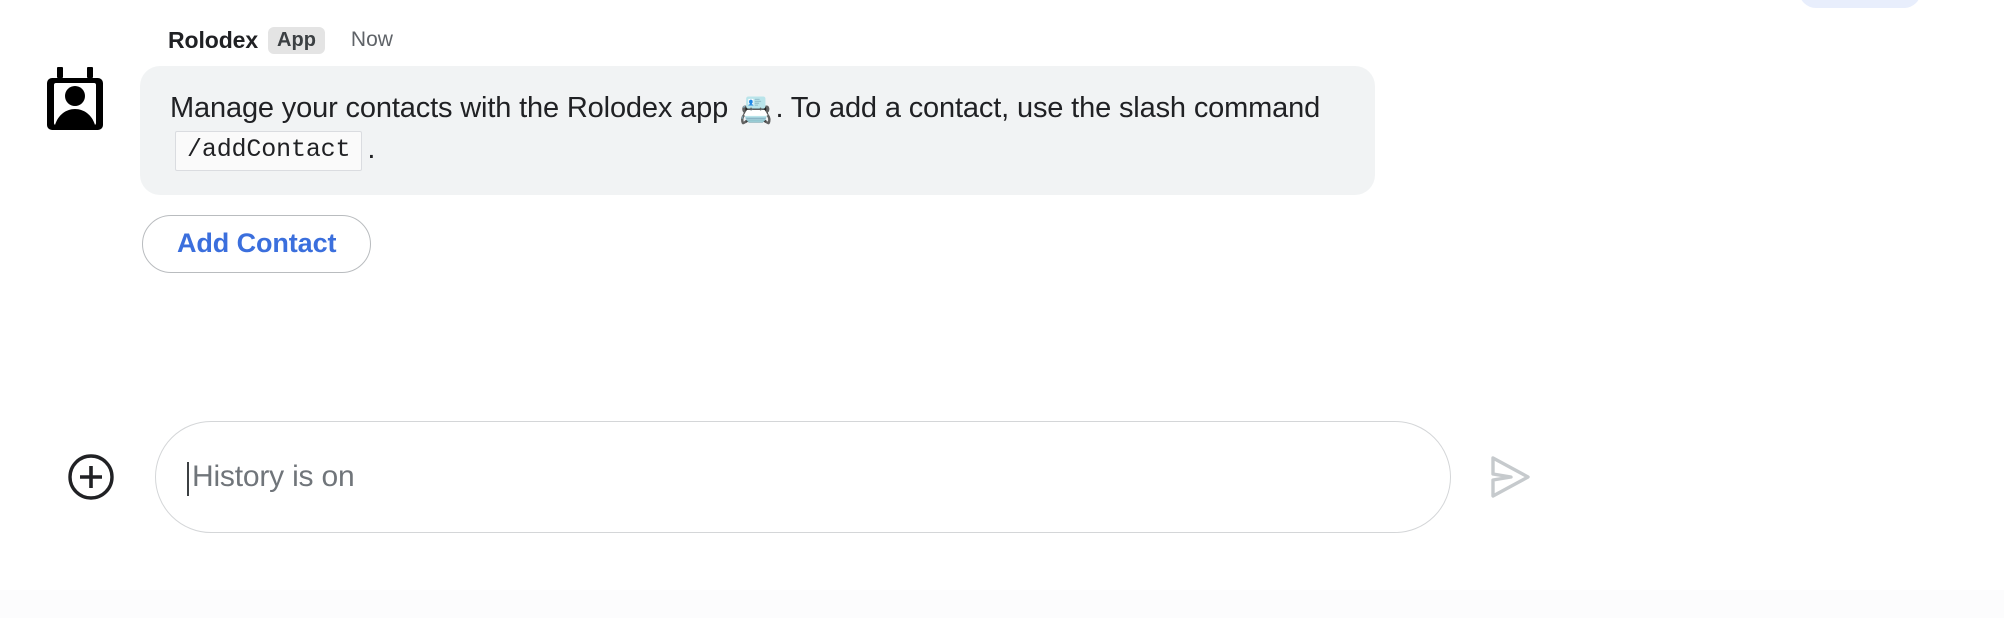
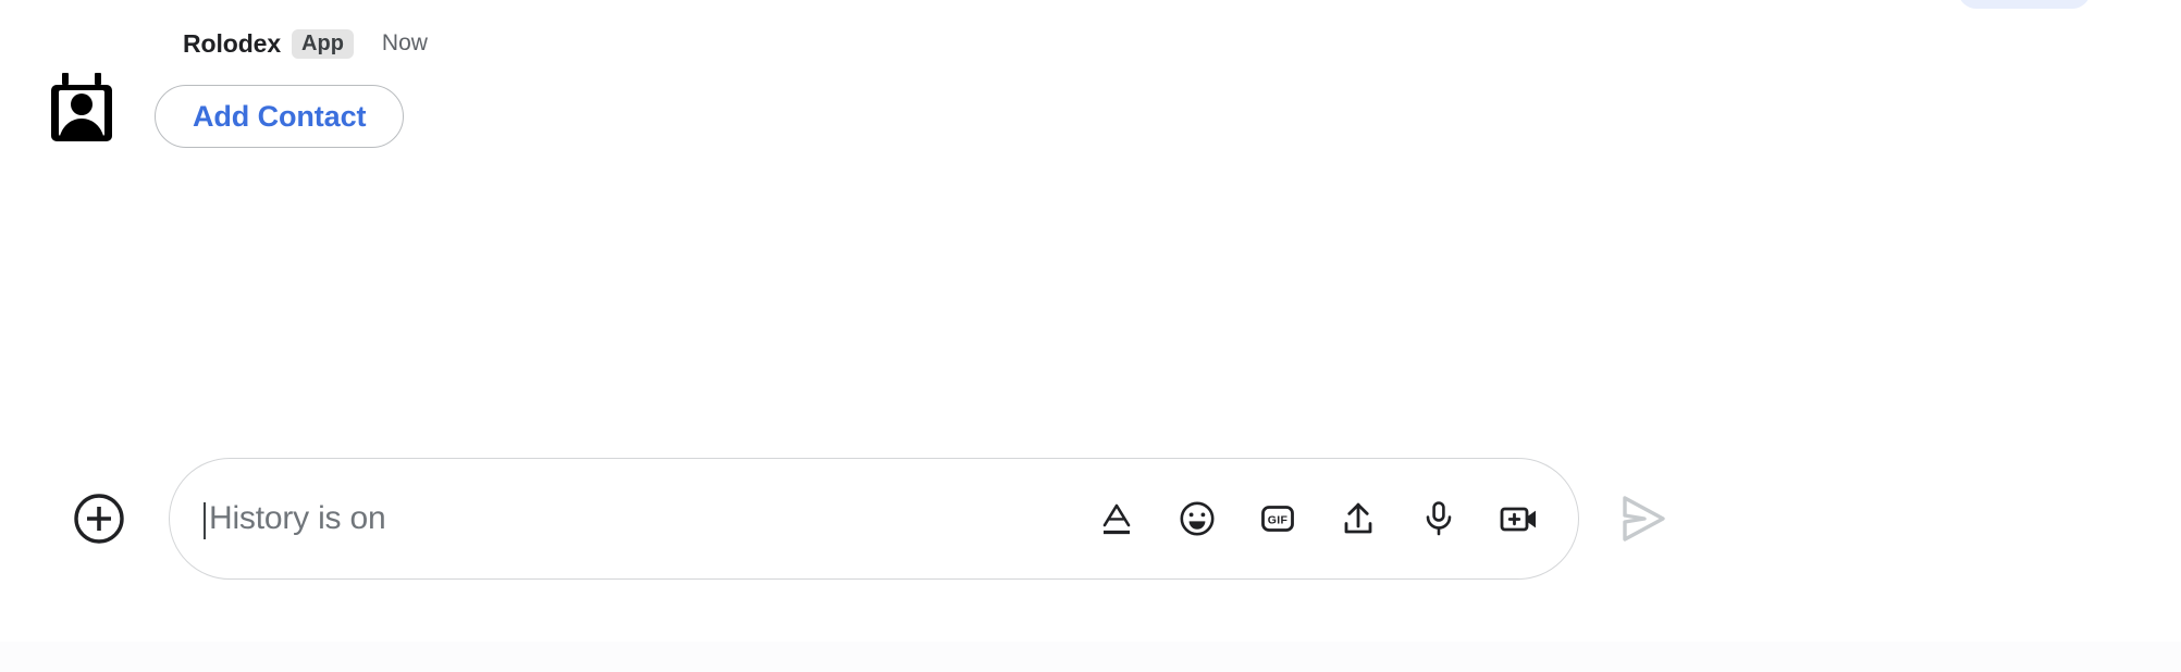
  Rolodex
  App
  Now
- Manage your contacts with the Rolodex app 📇. To add a contact, use the slash command /addContact .
  Add Contact
  History is on
+ GIF
